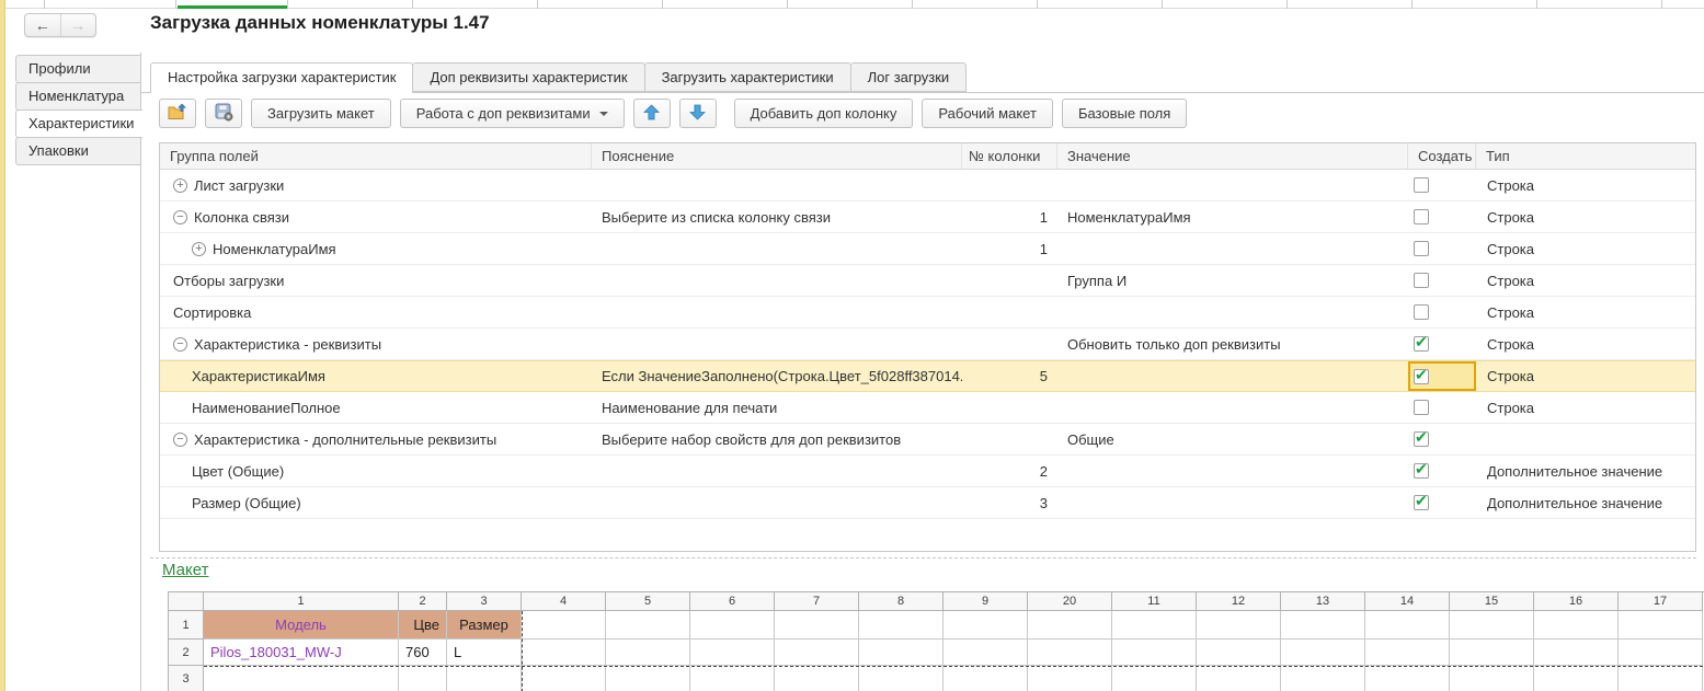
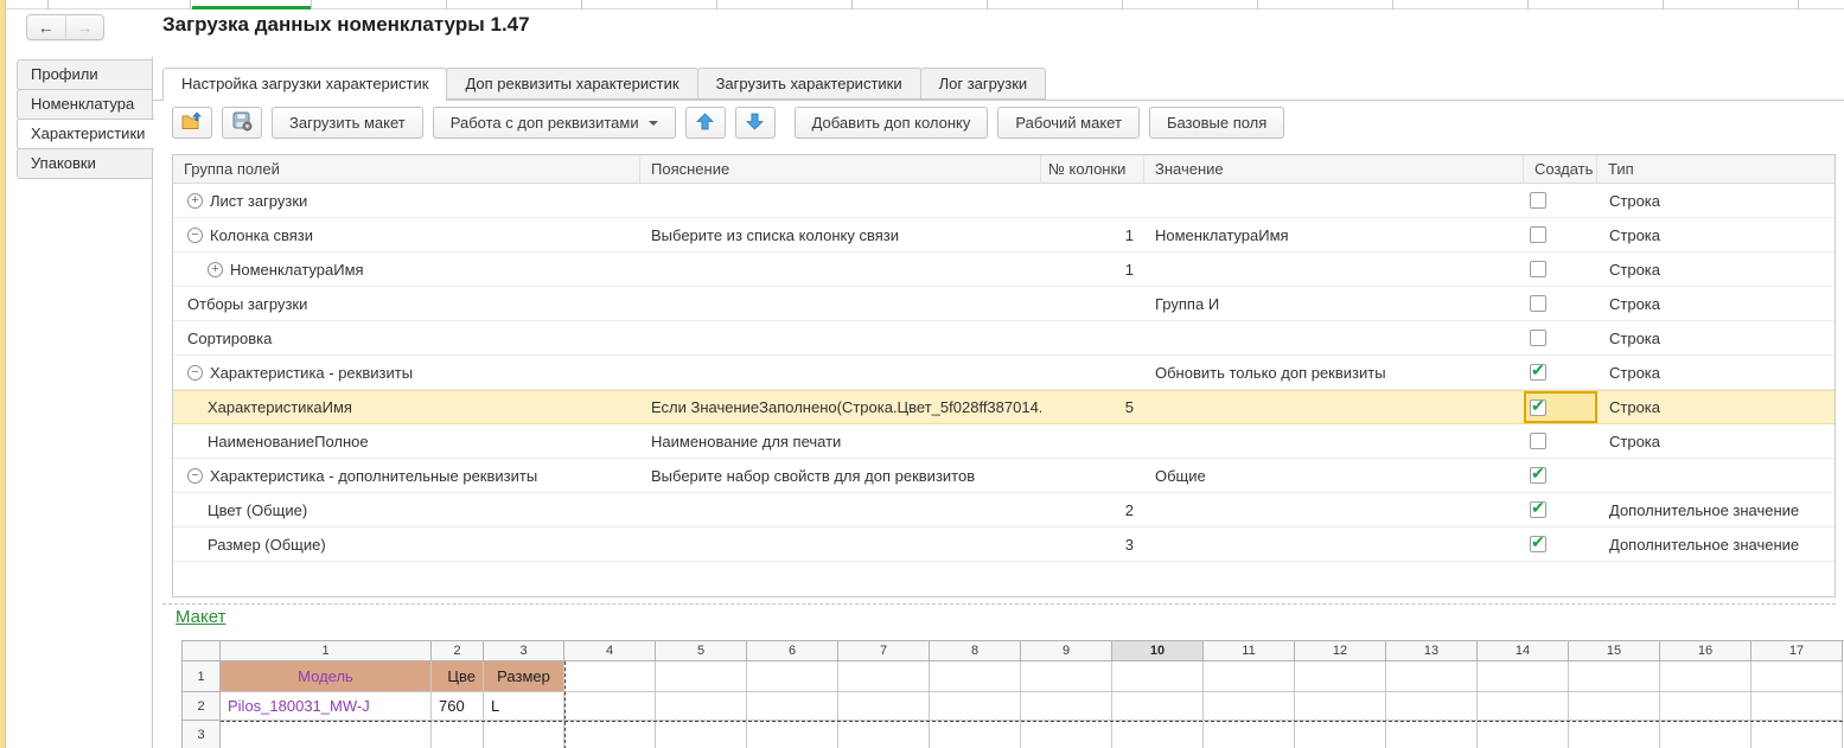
  ←
  →
  Загрузка данных номенклатуры 1.47
  Профили
  Номенклатура
  Характеристики
  Упаковки
  Настройка загрузки характеристик
  Доп реквизиты характеристик
  Загрузить характеристики
  Лог загрузки
  Загрузить макет
  Работа с доп реквизитами
  Добавить доп колонку
  Рабочий макет
  Базовые поля
  Группа полей
  Пояснение
  № колонки
  Значение
  Создать
  Тип
  Лист загрузки
  Строка
  Колонка связи
  Выберите из списка колонку связи
  1
  НоменклатураИмя
  Строка
  НоменклатураИмя
  1
  Строка
  Отборы загрузки
  Группа И
  Строка
  Сортировка
  Строка
  Характеристика - реквизиты
  Обновить только доп реквизиты
  Строка
  ХарактеристикаИмя
  Если ЗначениеЗаполнено(Строка.Цвет_5f028ff387014.
  5
  Строка
  НаименованиеПолное
  Наименование для печати
  Строка
  Характеристика - дополнительные реквизиты
  Выберите набор свойств для доп реквизитов
  Общие
  Цвет (Общие)
  2
  Дополнительное значение
  Размер (Общие)
  3
  Дополнительное значение
  Макет
  1
  2
  3
  4
  5
  6
  7
  8
  9
- 20
+ 10
  11
  12
  13
  14
  15
  16
  17
  1
  Модель
  Цве
  Размер
  2
  Pilos_180031_MW-J
  760
  L
  3
